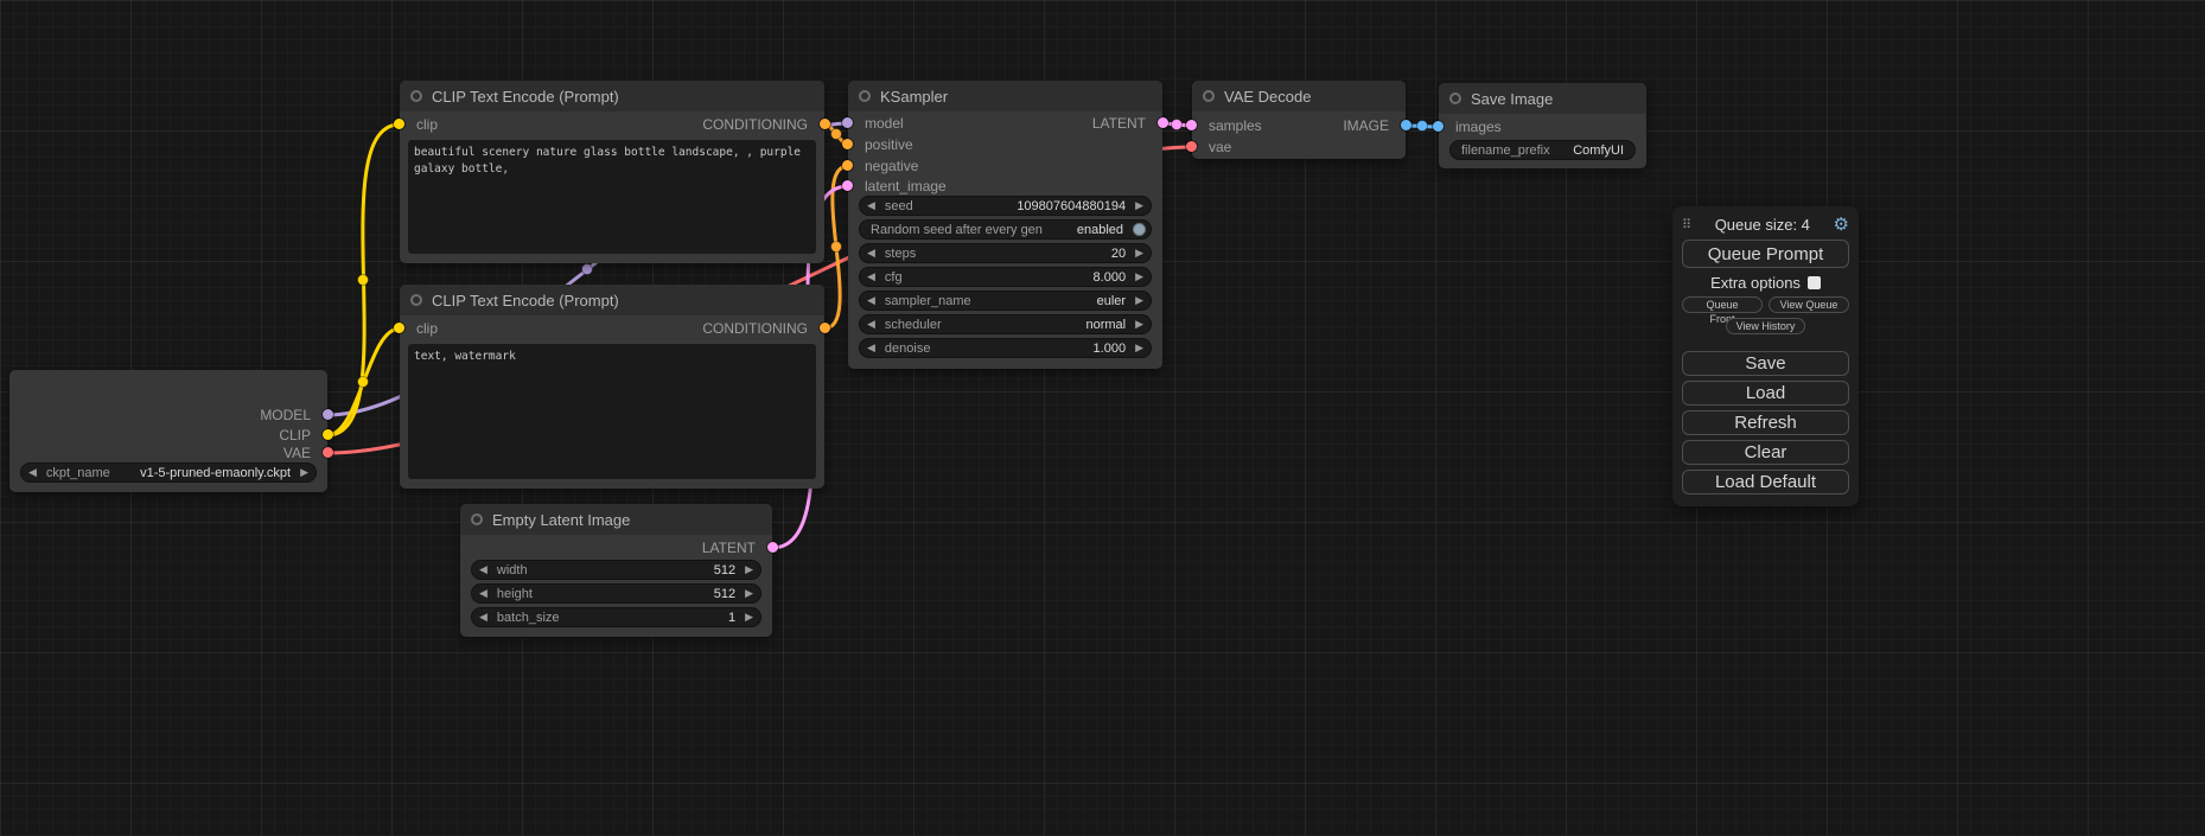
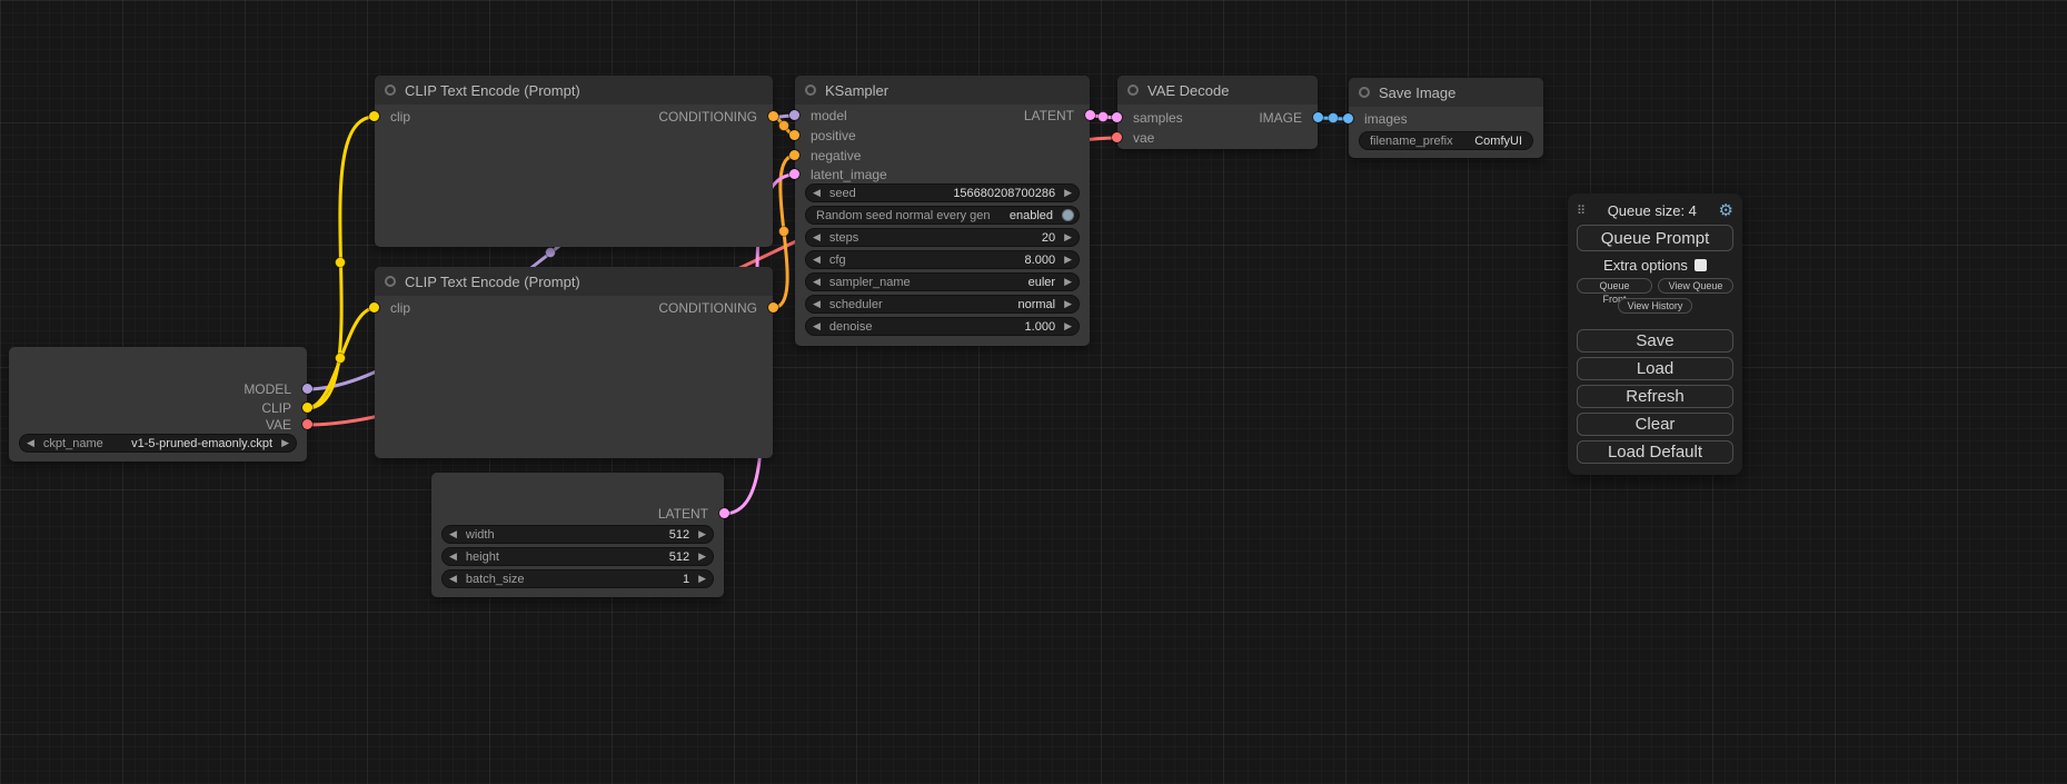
  MODEL
  CLIP
  VAE
  ◀
  ckpt_name
  v1-5-pruned-emaonly.ckpt
  ▶
  CLIP Text Encode (Prompt)
  clip
  CONDITIONING
- beautiful scenery nature glass bottle landscape, , purple galaxy bottle,
  CLIP Text Encode (Prompt)
  clip
  CONDITIONING
- text, watermark
- Empty Latent Image
  LATENT
  ◀
  width
  512
  ▶
  ◀
  height
  512
  ▶
  ◀
  batch_size
  1
  ▶
  KSampler
  model
  positive
  negative
  latent_image
  LATENT
  ◀
  seed
- 109807604880194
+ 156680208700286
  ▶
- Random seed after every gen
+ Random seed normal every gen
  enabled
  ◀
  steps
  20
  ▶
  ◀
  cfg
  8.000
  ▶
  ◀
  sampler_name
  euler
  ▶
  ◀
  scheduler
  normal
  ▶
  ◀
  denoise
  1.000
  ▶
  VAE Decode
  samples
  vae
  IMAGE
  Save Image
  images
  filename_prefix
  ComfyUI
  ⠿
  Queue size: 4
  ⚙
  Queue Prompt
  Extra options
  Queue Fro
  View Queue
  View History
  Save
  Load
  Refresh
  Clear
  Load Default
